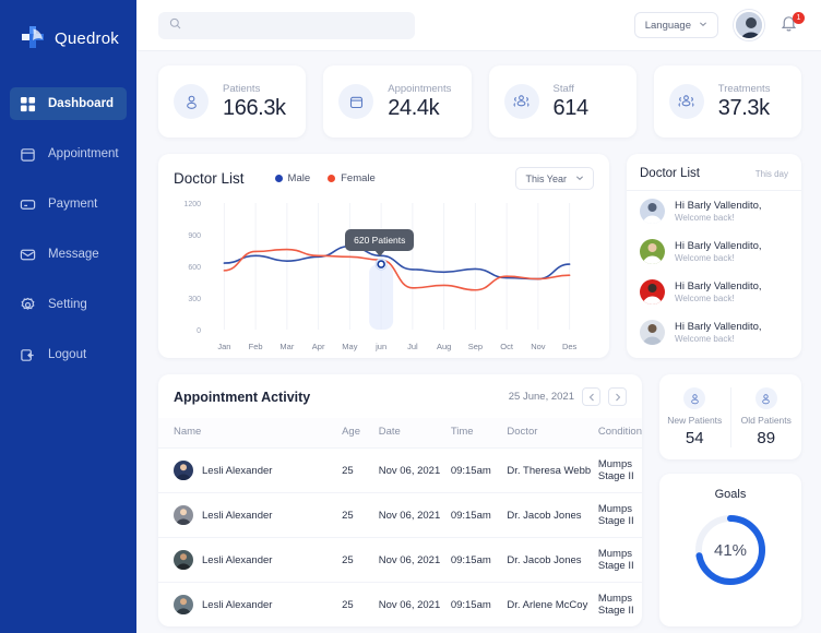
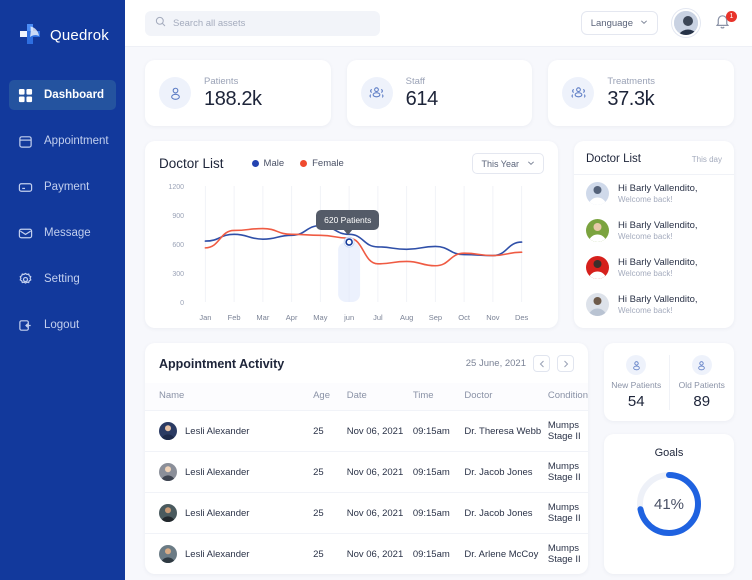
  Quedrok
  Dashboard
  Appointment
  Payment
  Message
  Setting
  Logout
+ Search all assets
  Language
  Patients
- 166.3k
+ 188.2k
- Appointments
- 24.4k
  Staff
  614
  Treatments
  37.3k
  Doctor List
  Male
  Female
  This Year
  Jan
  Feb
  Mar
  Apr
  May
  jun
  Jul
  Aug
  Sep
  Oct
  Nov
  Des
  620 Patients
  Doctor List
  This day
  Hi Barly Vallendito,
  Welcome back!
  Hi Barly Vallendito,
  Welcome back!
  Hi Barly Vallendito,
  Welcome back!
  Hi Barly Vallendito,
  Welcome back!
  Appointment Activity
  25 June, 2021
  Name	Age	Date	Time	Doctor	Condition
  Lesli Alexander	25	Nov 06, 2021	09:15am	Dr. Theresa Webb	Mumps Stage II
  Lesli Alexander	25	Nov 06, 2021	09:15am	Dr. Jacob Jones	Mumps Stage II
  Lesli Alexander	25	Nov 06, 2021	09:15am	Dr. Jacob Jones	Mumps Stage II
  Lesli Alexander	25	Nov 06, 2021	09:15am	Dr. Arlene McCoy	Mumps Stage II
  New Patients
  54
  Old Patients
  89
  Goals
  41%
